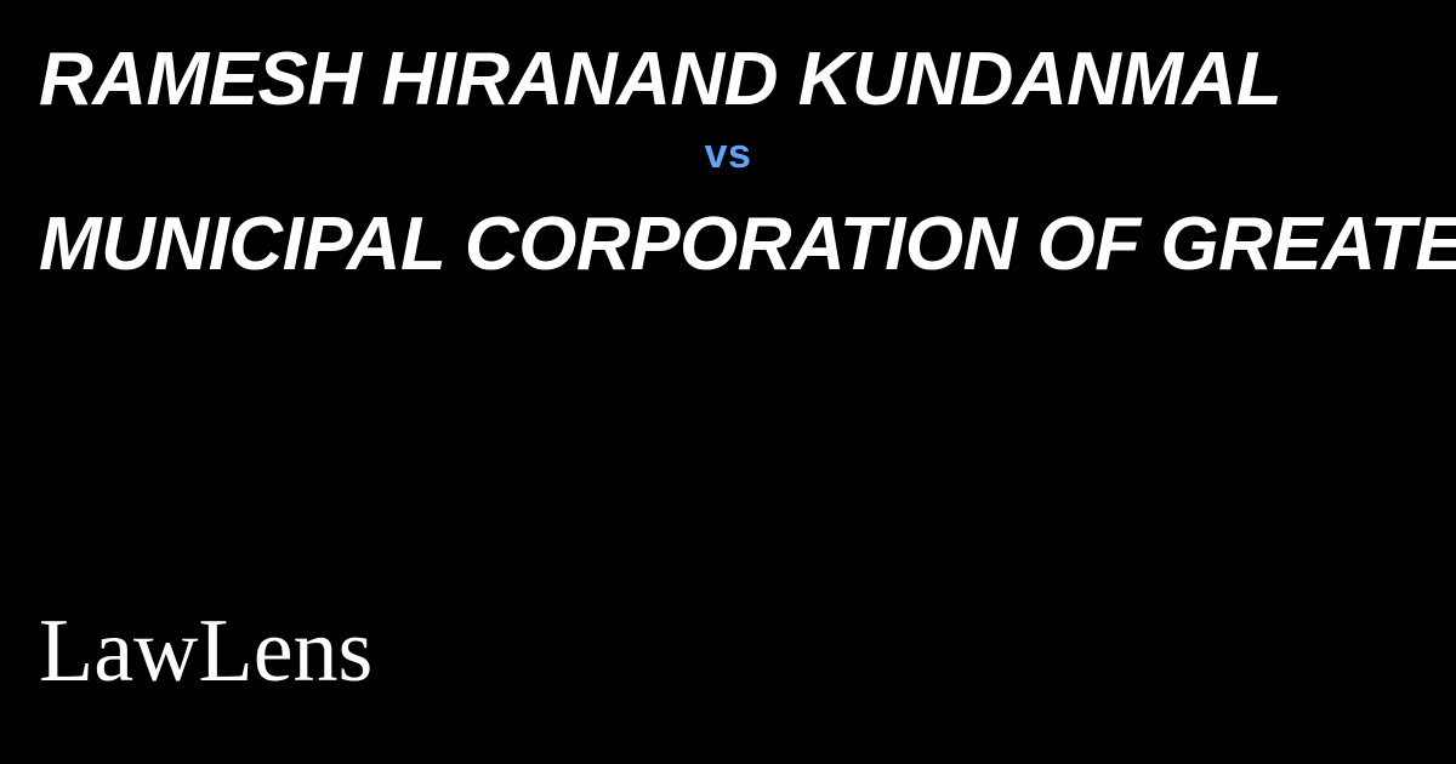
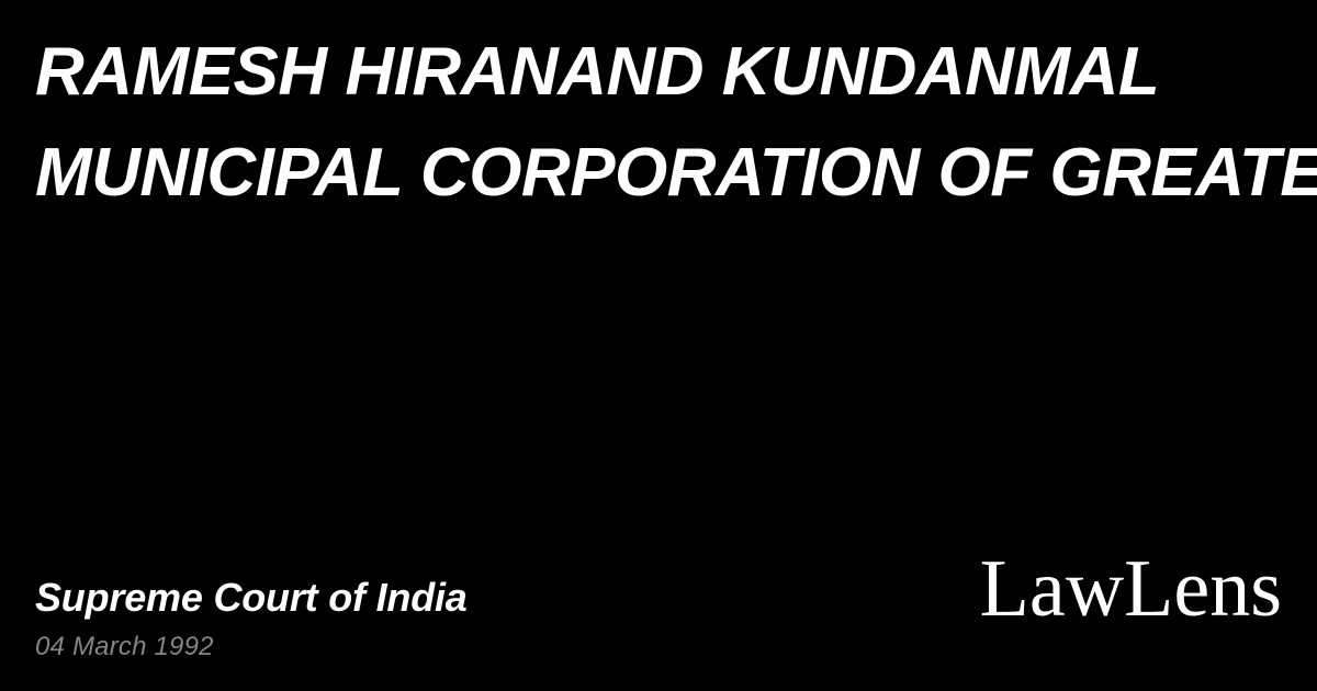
  RAMESH HIRANAND KUNDANMAL
- vs
  MUNICIPAL CORPORATION OF GREATE
+ Supreme Court of India
+ 04 March 1992
  LawLens
